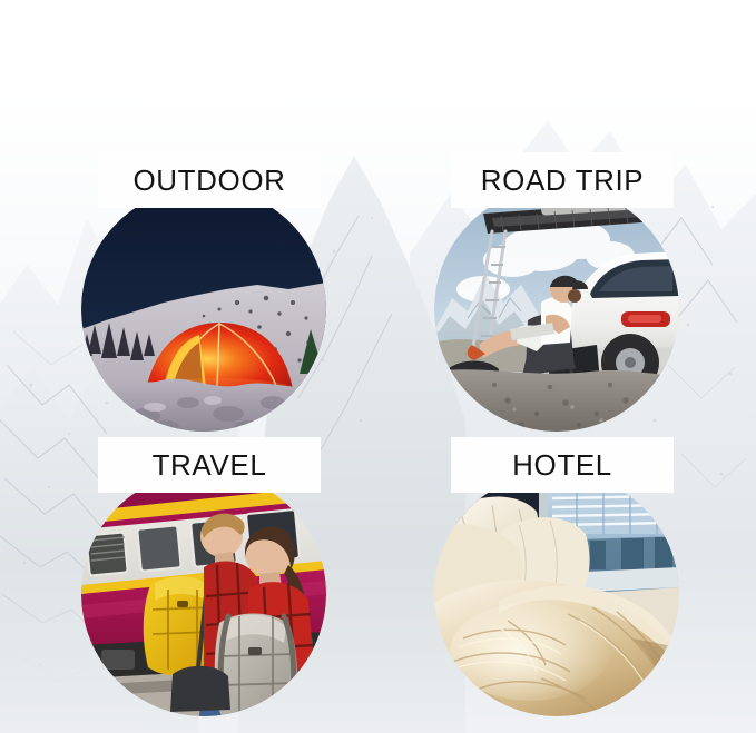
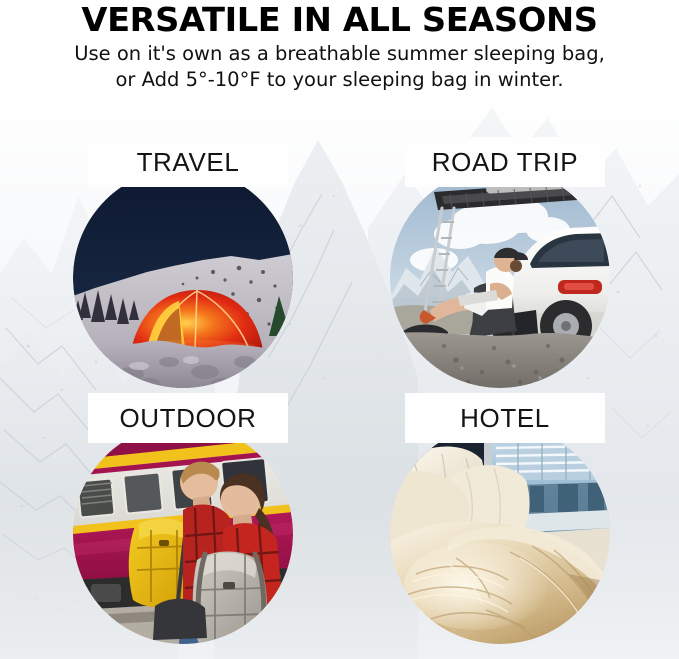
+ VERSATILE IN ALL SEASONS
+ Use on it's own as a breathable summer sleeping bag,
+ or Add 5°-10°F to your sleeping bag in winter.
- OUTDOOR
+ TRAVEL
  ROAD TRIP
- TRAVEL
+ OUTDOOR
  HOTEL
